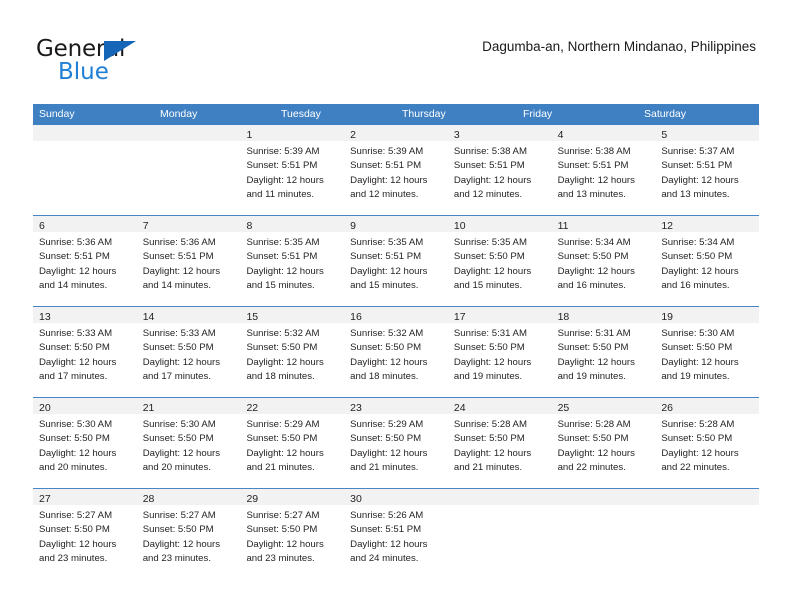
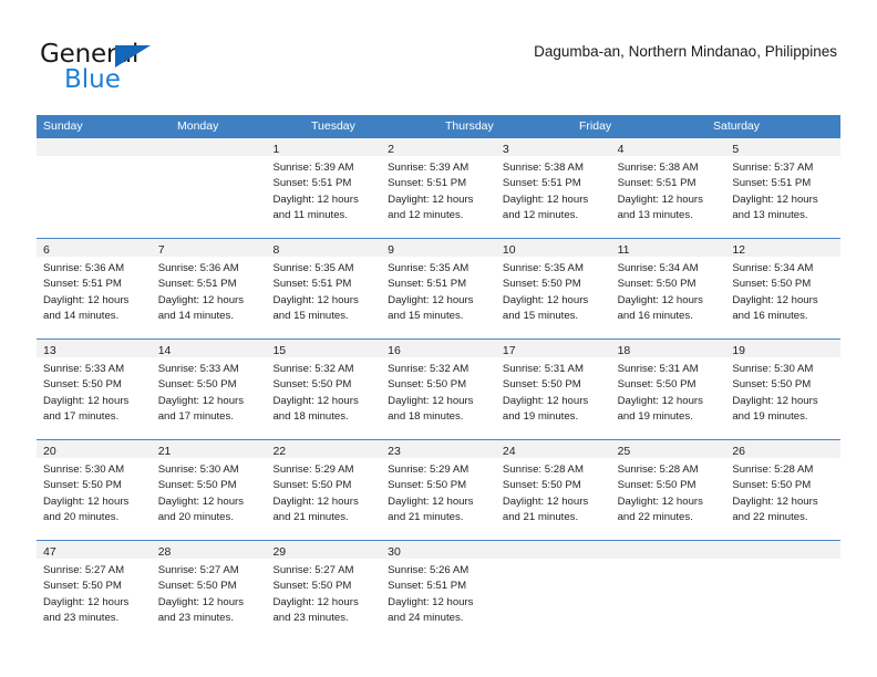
  General
  Blue
  Dagumba-an, Northern Mindanao, Philippines
  Sunday
  Monday
  Tuesday
  Thursday
  Friday
  Saturday
  1
  Sunrise: 5:39 AM
  Sunset: 5:51 PM
  Daylight: 12 hours
  and 11 minutes.
  2
  Sunrise: 5:39 AM
  Sunset: 5:51 PM
  Daylight: 12 hours
  and 12 minutes.
  3
  Sunrise: 5:38 AM
  Sunset: 5:51 PM
  Daylight: 12 hours
  and 12 minutes.
  4
  Sunrise: 5:38 AM
  Sunset: 5:51 PM
  Daylight: 12 hours
  and 13 minutes.
  5
  Sunrise: 5:37 AM
  Sunset: 5:51 PM
  Daylight: 12 hours
  and 13 minutes.
  6
  Sunrise: 5:36 AM
  Sunset: 5:51 PM
  Daylight: 12 hours
  and 14 minutes.
  7
  Sunrise: 5:36 AM
  Sunset: 5:51 PM
  Daylight: 12 hours
  and 14 minutes.
  8
  Sunrise: 5:35 AM
  Sunset: 5:51 PM
  Daylight: 12 hours
  and 15 minutes.
  9
  Sunrise: 5:35 AM
  Sunset: 5:51 PM
  Daylight: 12 hours
  and 15 minutes.
  10
  Sunrise: 5:35 AM
  Sunset: 5:50 PM
  Daylight: 12 hours
  and 15 minutes.
  11
  Sunrise: 5:34 AM
  Sunset: 5:50 PM
  Daylight: 12 hours
  and 16 minutes.
  12
  Sunrise: 5:34 AM
  Sunset: 5:50 PM
  Daylight: 12 hours
  and 16 minutes.
  13
  Sunrise: 5:33 AM
  Sunset: 5:50 PM
  Daylight: 12 hours
  and 17 minutes.
  14
  Sunrise: 5:33 AM
  Sunset: 5:50 PM
  Daylight: 12 hours
  and 17 minutes.
  15
  Sunrise: 5:32 AM
  Sunset: 5:50 PM
  Daylight: 12 hours
  and 18 minutes.
  16
  Sunrise: 5:32 AM
  Sunset: 5:50 PM
  Daylight: 12 hours
  and 18 minutes.
  17
  Sunrise: 5:31 AM
  Sunset: 5:50 PM
  Daylight: 12 hours
  and 19 minutes.
  18
  Sunrise: 5:31 AM
  Sunset: 5:50 PM
  Daylight: 12 hours
  and 19 minutes.
  19
  Sunrise: 5:30 AM
  Sunset: 5:50 PM
  Daylight: 12 hours
  and 19 minutes.
  20
  Sunrise: 5:30 AM
  Sunset: 5:50 PM
  Daylight: 12 hours
  and 20 minutes.
  21
  Sunrise: 5:30 AM
  Sunset: 5:50 PM
  Daylight: 12 hours
  and 20 minutes.
  22
  Sunrise: 5:29 AM
  Sunset: 5:50 PM
  Daylight: 12 hours
  and 21 minutes.
  23
  Sunrise: 5:29 AM
  Sunset: 5:50 PM
  Daylight: 12 hours
  and 21 minutes.
  24
  Sunrise: 5:28 AM
  Sunset: 5:50 PM
  Daylight: 12 hours
  and 21 minutes.
  25
  Sunrise: 5:28 AM
  Sunset: 5:50 PM
  Daylight: 12 hours
  and 22 minutes.
  26
  Sunrise: 5:28 AM
  Sunset: 5:50 PM
  Daylight: 12 hours
  and 22 minutes.
- 27
+ 47
  Sunrise: 5:27 AM
  Sunset: 5:50 PM
  Daylight: 12 hours
  and 23 minutes.
  28
  Sunrise: 5:27 AM
  Sunset: 5:50 PM
  Daylight: 12 hours
  and 23 minutes.
  29
  Sunrise: 5:27 AM
  Sunset: 5:50 PM
  Daylight: 12 hours
  and 23 minutes.
  30
  Sunrise: 5:26 AM
  Sunset: 5:51 PM
  Daylight: 12 hours
  and 24 minutes.
